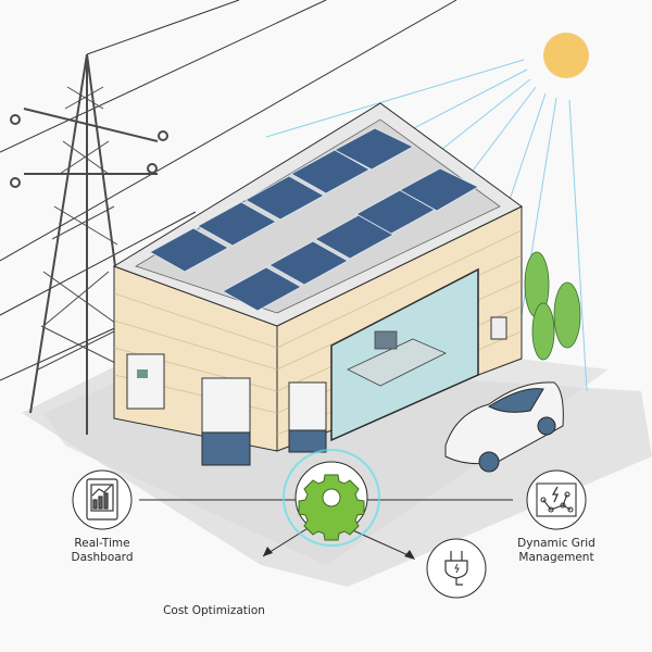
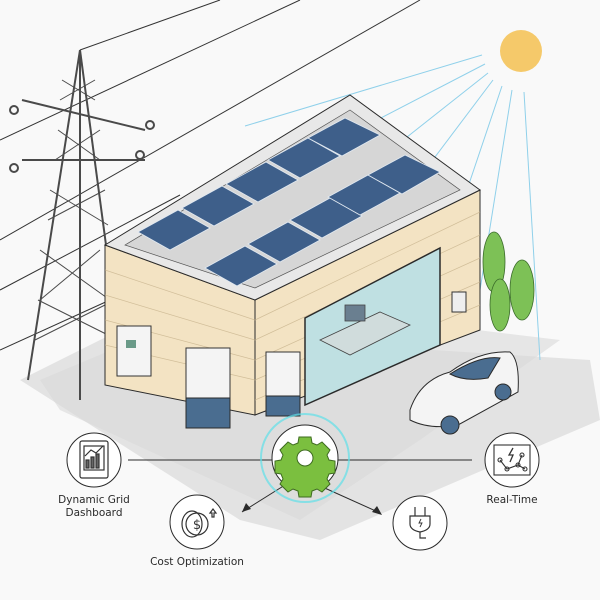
+ $
- Real-Time
+ Dynamic Grid
  Dashboard
  Cost Optimization
- Dynamic Grid
+ Real-Time
- Management
